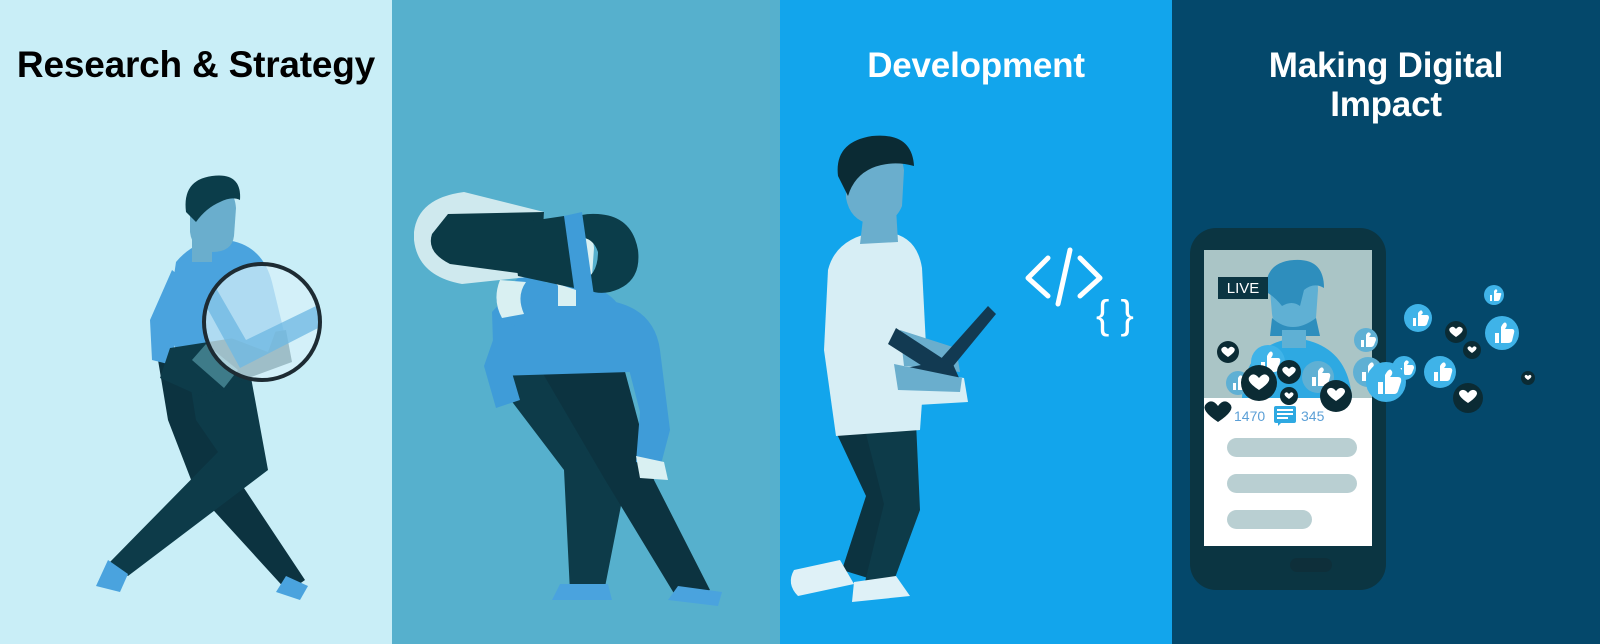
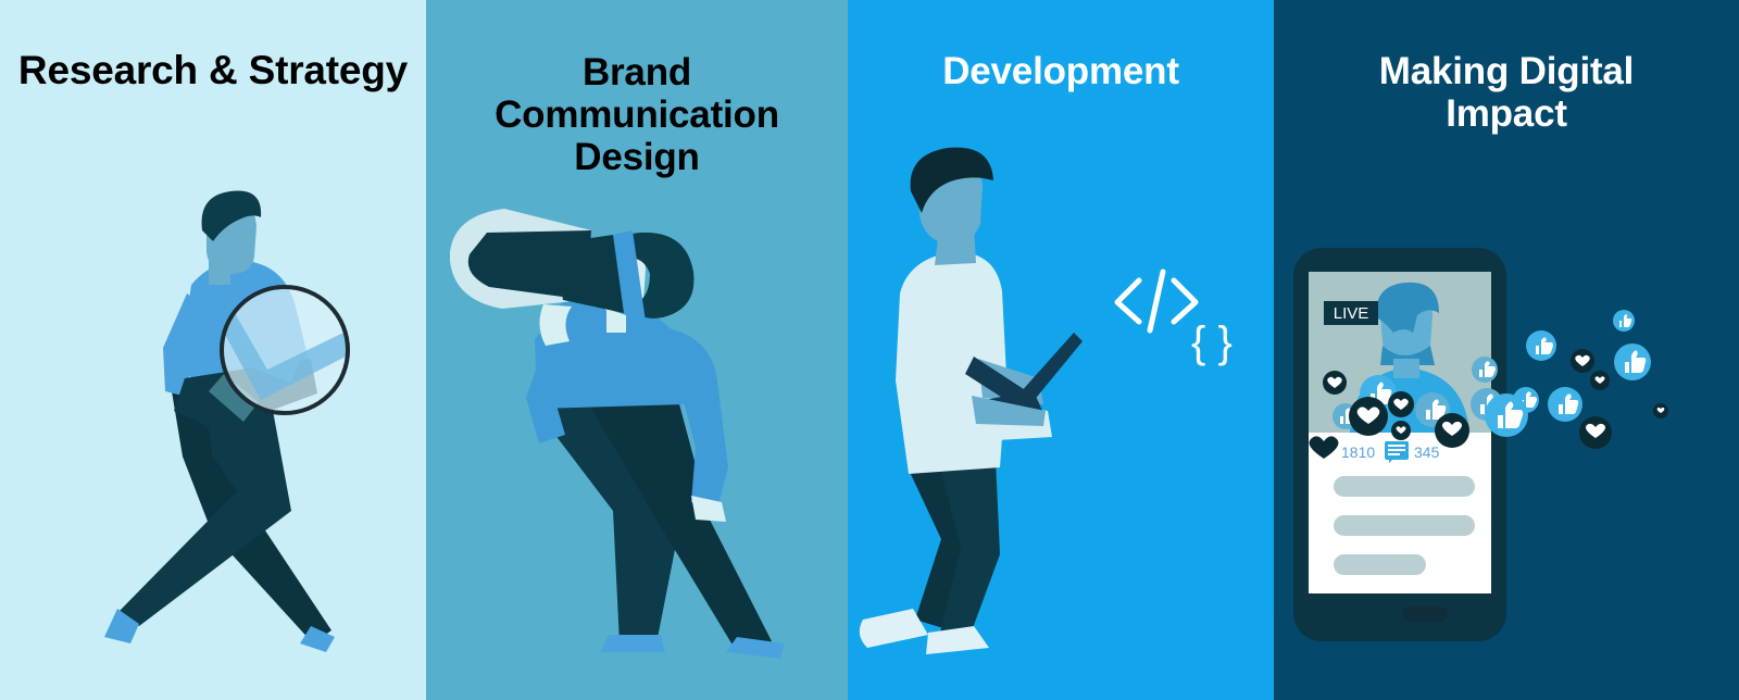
  Research & Strategy
+ Brand Communication Design
  { }
  Development
  LIVE
- 1470
+ 1810
  345
  Making Digital Impact
